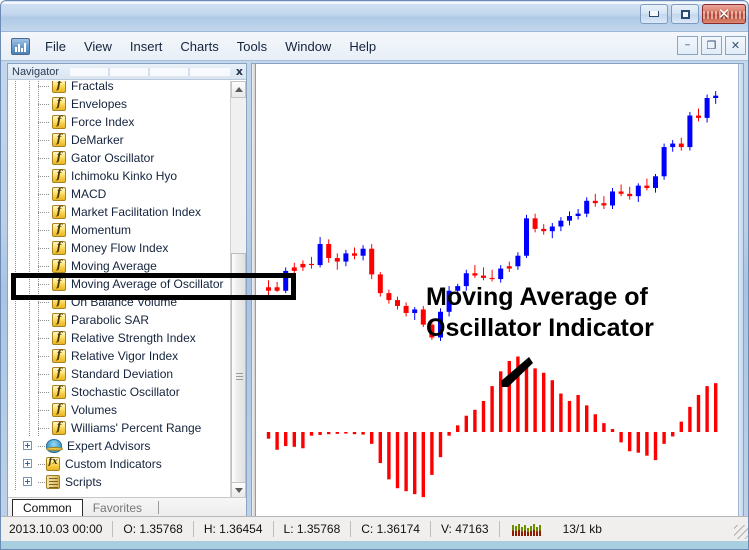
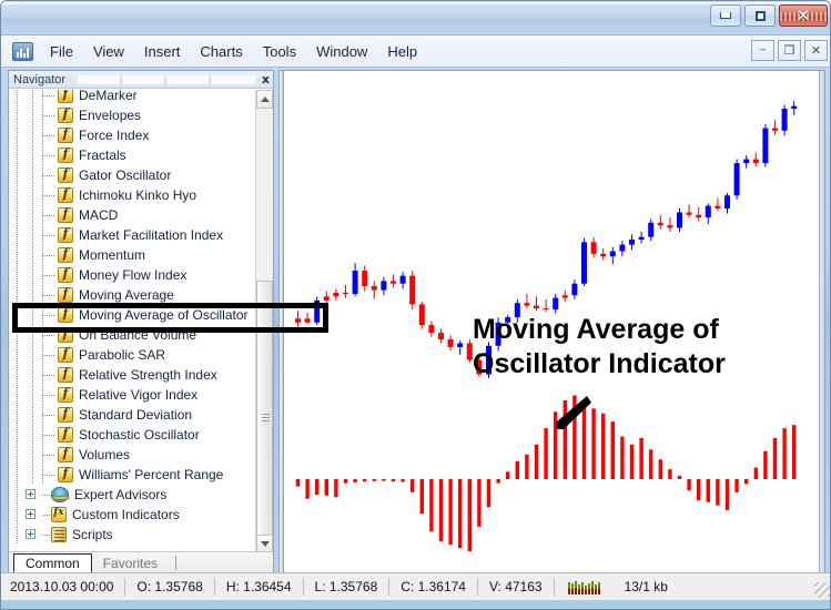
  ✕
  File
  View
  Insert
  Charts
  Tools
  Window
  Help
  －
  ❐
  ✕
  Navigator
  x
- Fractals
+ DeMarker
  Envelopes
  Force Index
- DeMarker
+ Fractals
  Gator Oscillator
  Ichimoku Kinko Hyo
  MACD
  Market Facilitation Index
  Momentum
  Money Flow Index
  Moving Average
  Moving Average of Oscillator
  On Balance Volume
  Parabolic SAR
  Relative Strength Index
  Relative Vigor Index
  Standard Deviation
  Stochastic Oscillator
  Volumes
  Williams' Percent Range
  Expert Advisors
  Custom Indicators
  Scripts
  Common
  Favorites
  Moving Average of
  Oscillator Indicator
  2013.10.03 00:00
  O: 1.35768
  H: 1.36454
  L: 1.35768
  C: 1.36174
  V: 47163
  13/1 kb
